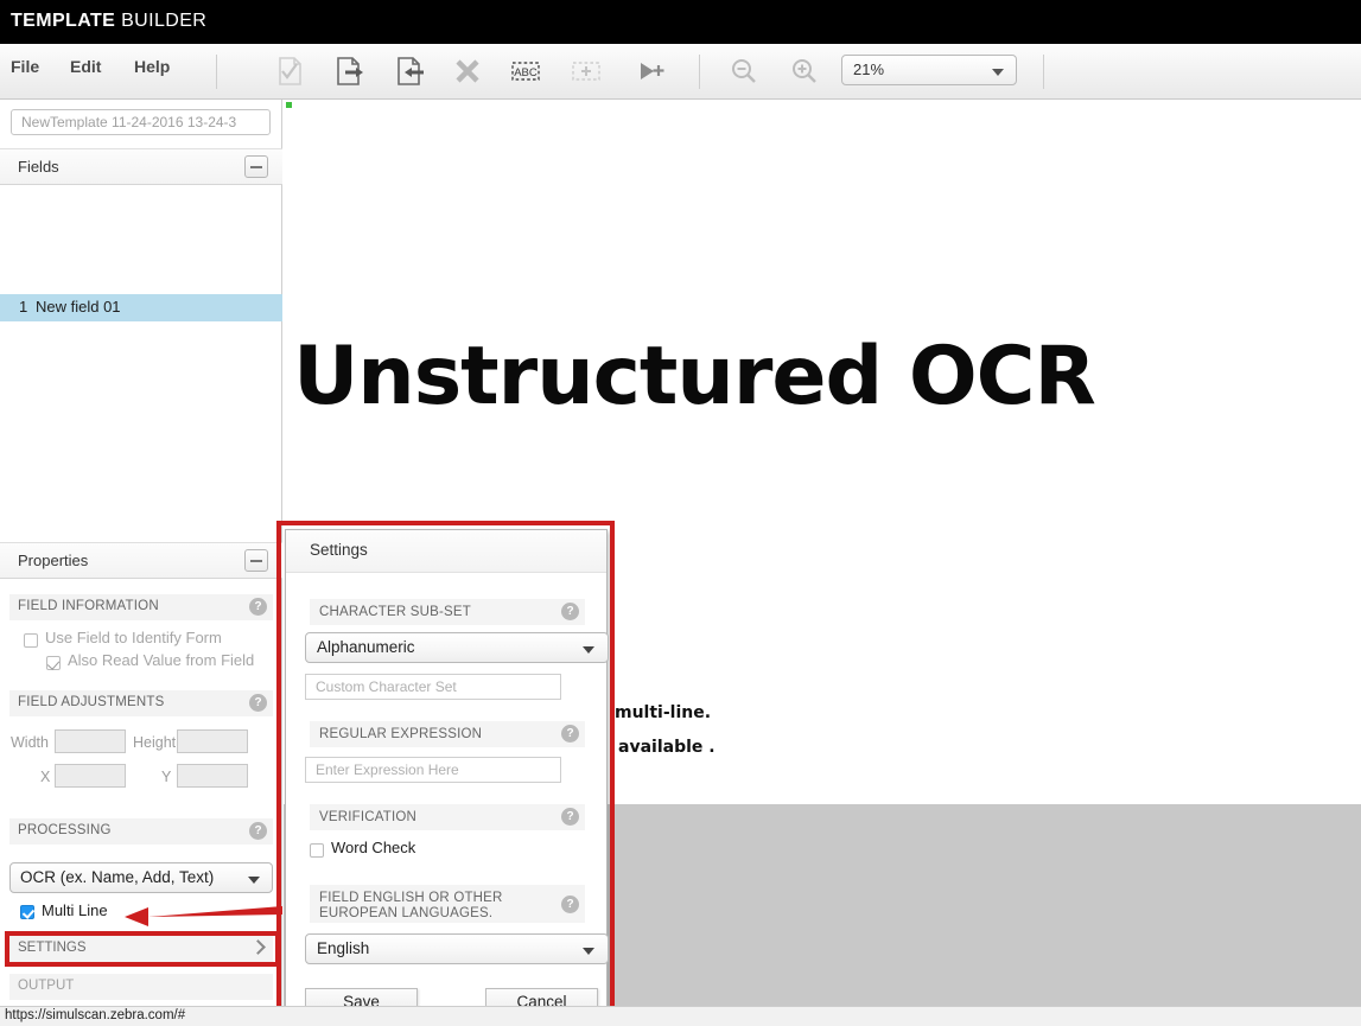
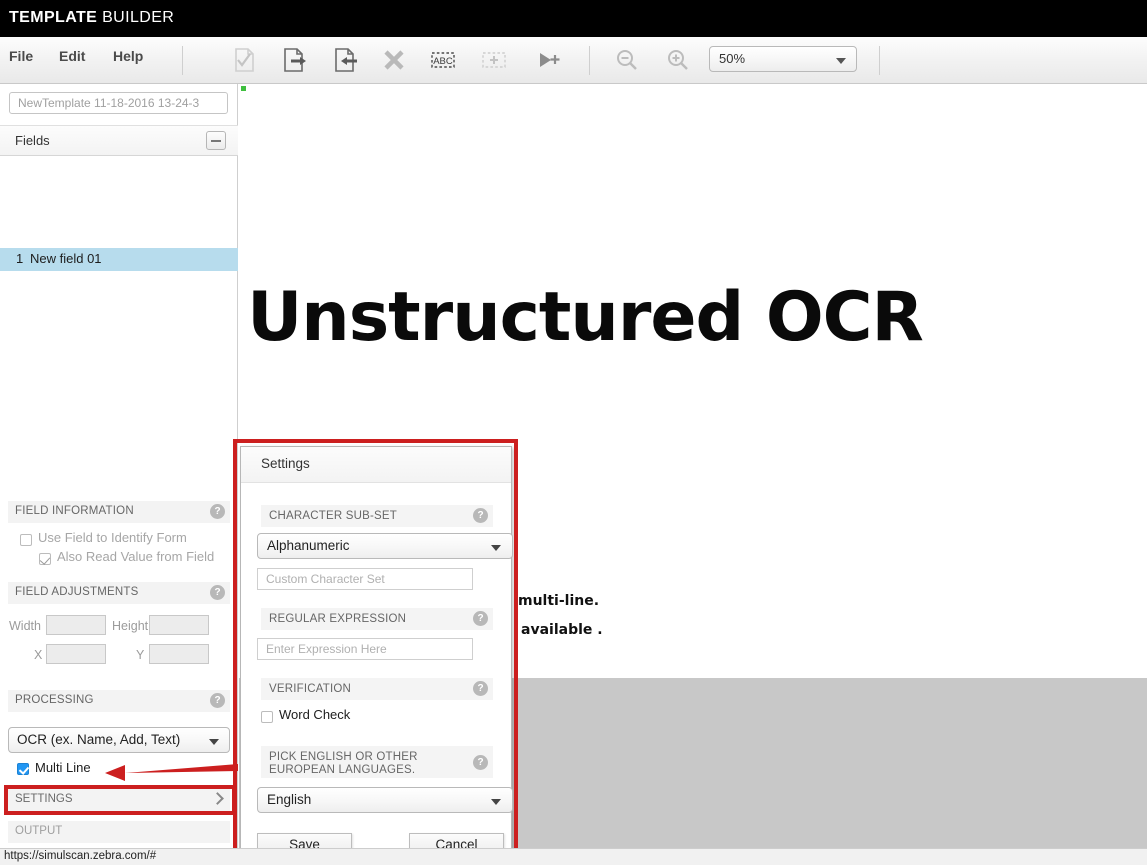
  TEMPLATE BUILDER
  File
  Edit
  Help
  ABC
- 21%
+ 50%
- NewTemplate 11-24-2016 13-24-3
+ NewTemplate 11-18-2016 13-24-3
  Fields
  1
  New field 01
- Properties
  FIELD INFORMATION
  ?
  Use Field to Identify Form
  Also Read Value from Field
  FIELD ADJUSTMENTS
  ?
  Width
  Height
  X
  Y
  PROCESSING
  ?
  OCR (ex. Name, Add, Text)
  Multi Line
  SETTINGS
  OUTPUT
  Unstructured OCR
  multi-line.
  available .
  Settings
  CHARACTER SUB-SET
  ?
  Alphanumeric
  Custom Character Set
  REGULAR EXPRESSION
  ?
  Enter Expression Here
  VERIFICATION
  ?
  Word Check
- FIELD ENGLISH OR OTHER EUROPEAN LANGUAGES.
+ PICK ENGLISH OR OTHER EUROPEAN LANGUAGES.
  ?
  English
  Save
  Cancel
  https://simulscan.zebra.com/#
